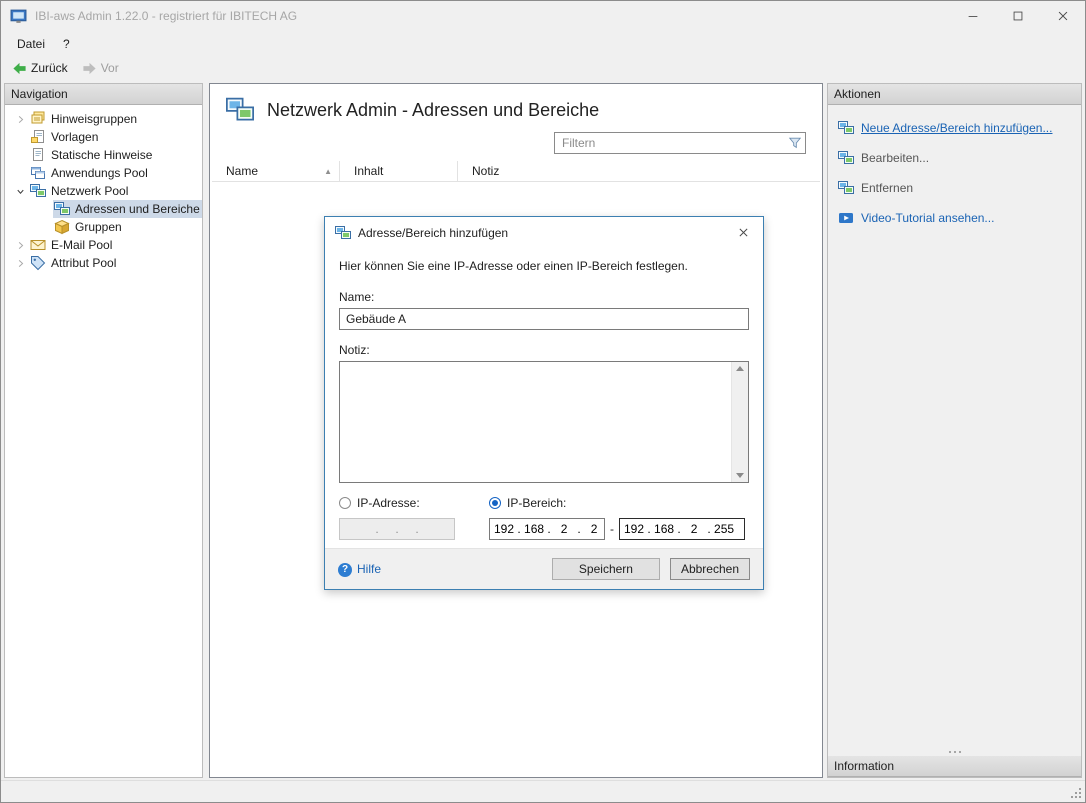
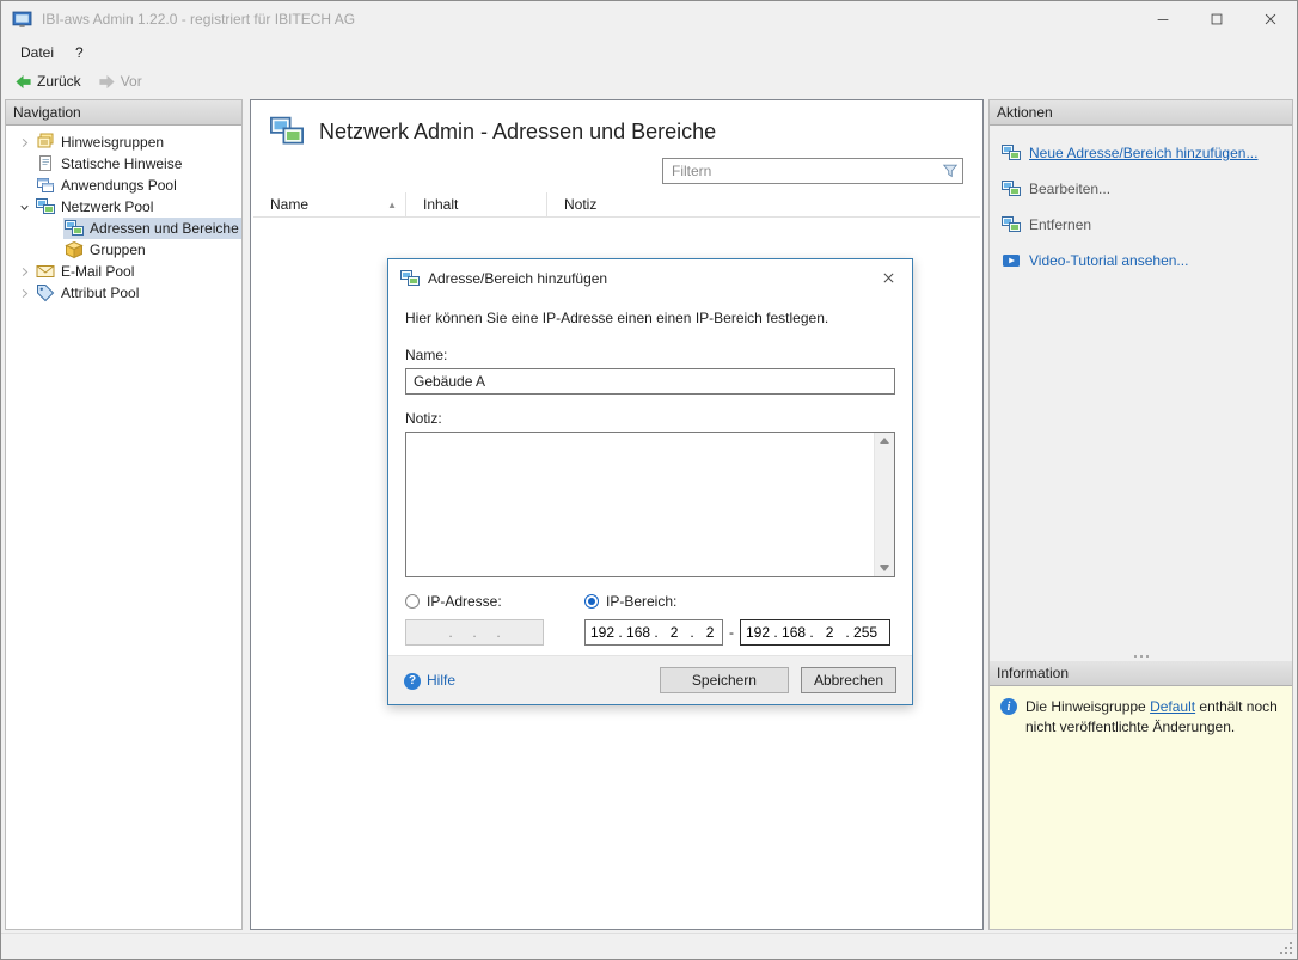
  IBI-aws Admin 1.22.0 - registriert für IBITECH AG
  Datei
  ?
  Zurück
  Vor
  Navigation
  Hinweisgruppen
- Vorlagen
  Statische Hinweise
  Anwendungs Pool
  Netzwerk Pool
  Adressen und Bereiche
  Gruppen
  E-Mail Pool
  Attribut Pool
  Netzwerk Admin - Adressen und Bereiche
  Filtern
  Name
  ▲
  Inhalt
  Notiz
  Aktionen
  Neue Adresse/Bereich hinzufügen...
  Bearbeiten...
  Entfernen
  Video-Tutorial ansehen...
  Information
+ Die Hinweisgruppe Default enthält noch nicht veröffentlichte Änderungen.
  Adresse/Bereich hinzufügen
- Hier können Sie eine IP-Adresse oder einen IP-Bereich festlegen.
+ Hier können Sie eine IP-Adresse einen einen IP-Bereich festlegen.
  Name:
  Gebäude A
  Notiz:
  IP-Adresse:
  IP-Bereich:
  . . .
  192 . 168 . 2 . 2
  -
  192 . 168 . 2 . 255
  Hilfe
  Speichern
  Abbrechen
